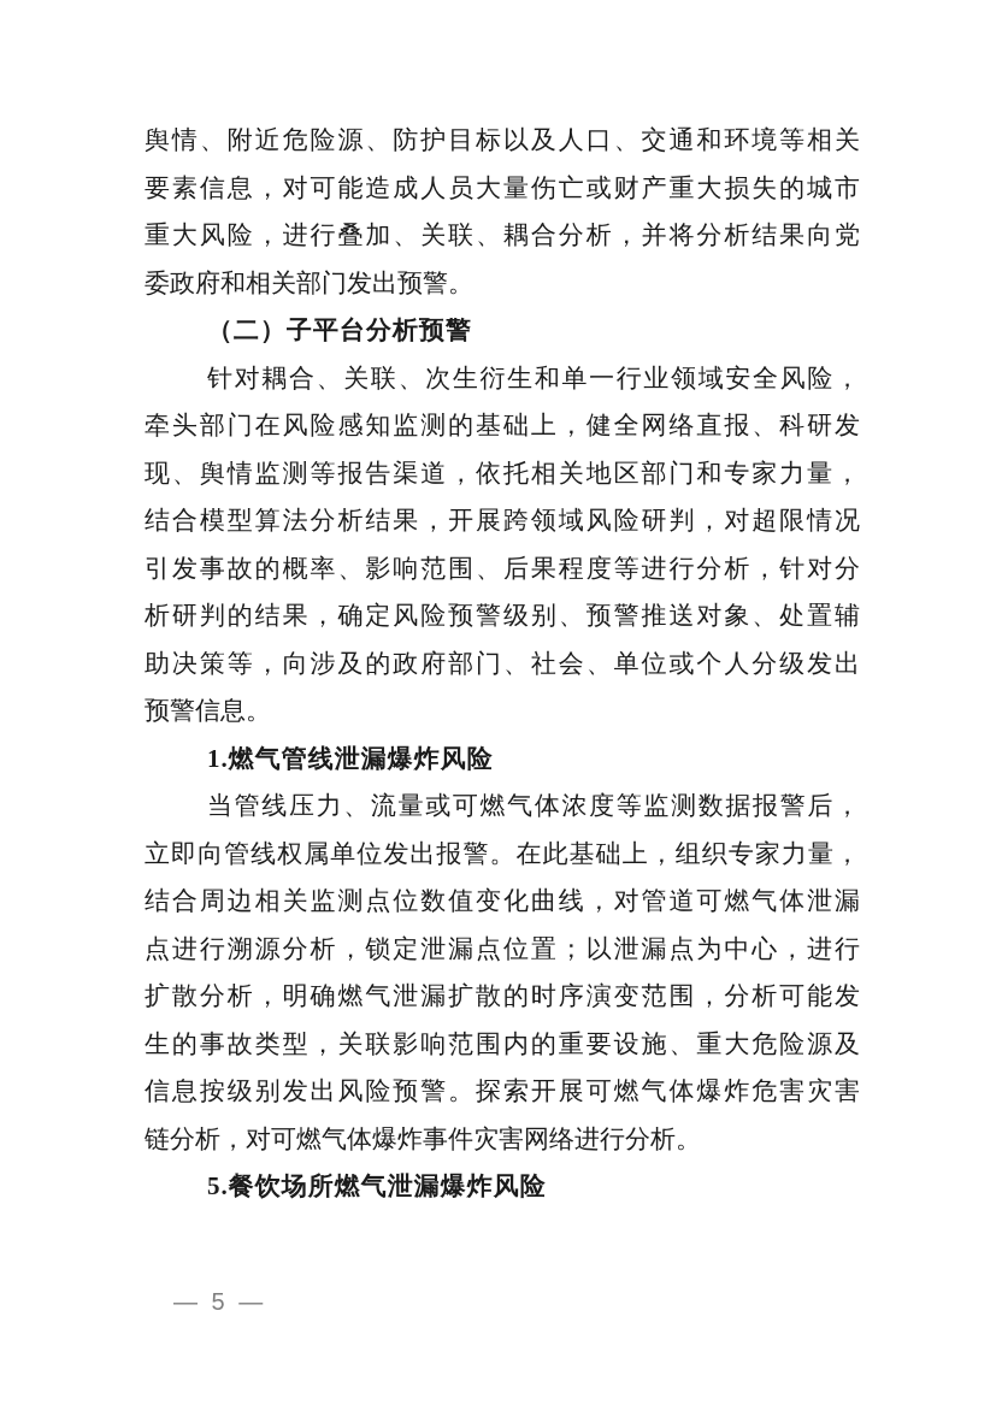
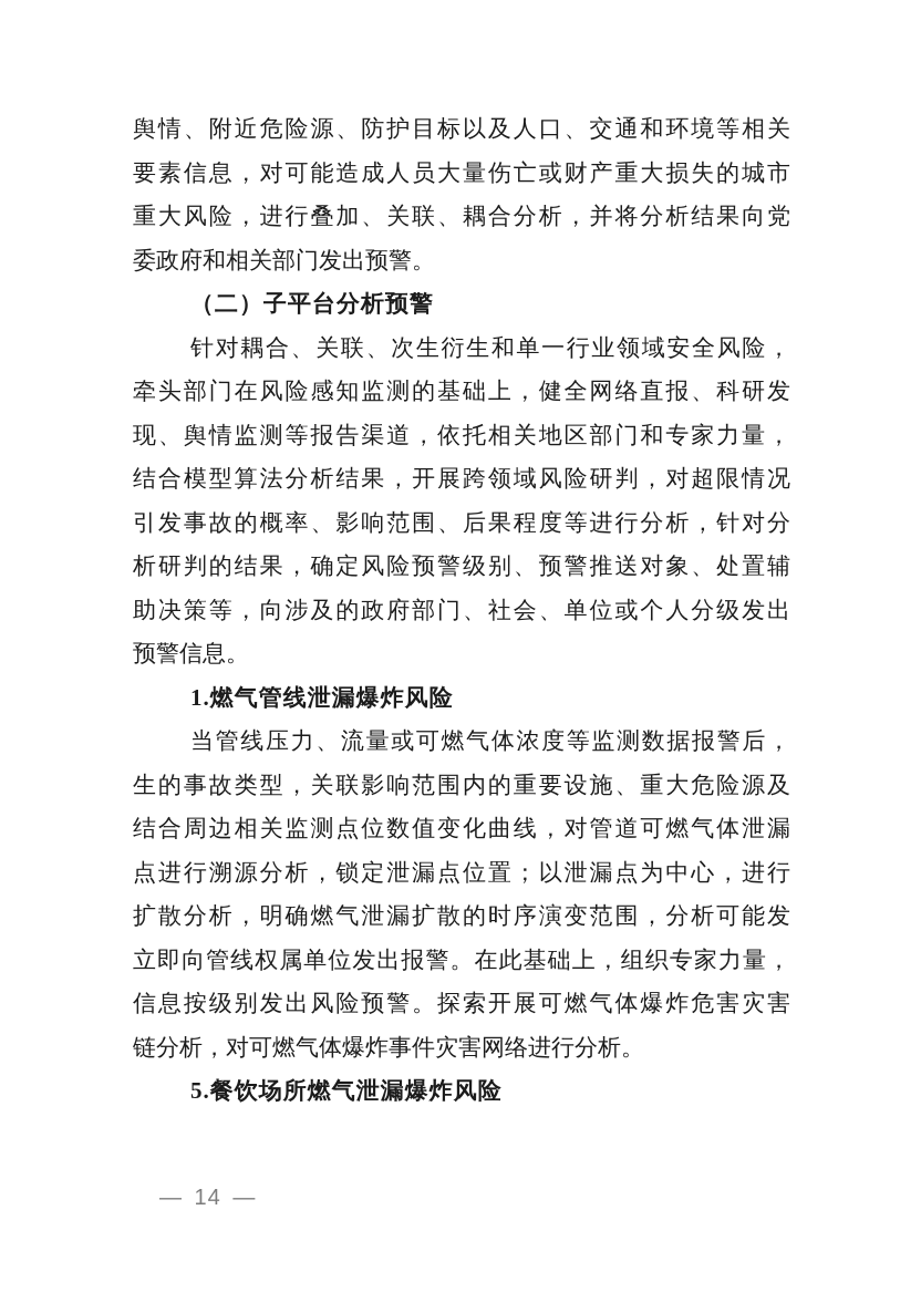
  舆情、附近危险源、防护目标以及人口、交通和环境等相关
  要素信息，对可能造成人员大量伤亡或财产重大损失的城市
  重大风险，进行叠加、关联、耦合分析，并将分析结果向党
  委政府和相关部门发出预警。
  （二）子平台分析预警
  针对耦合、关联、次生衍生和单一行业领域安全风险，
  牵头部门在风险感知监测的基础上，健全网络直报、科研发
  现、舆情监测等报告渠道，依托相关地区部门和专家力量，
  结合模型算法分析结果，开展跨领域风险研判，对超限情况
  引发事故的概率、影响范围、后果程度等进行分析，针对分
  析研判的结果，确定风险预警级别、预警推送对象、处置辅
  助决策等，向涉及的政府部门、社会、单位或个人分级发出
  预警信息。
  1.燃气管线泄漏爆炸风险
  当管线压力、流量或可燃气体浓度等监测数据报警后，
- 立即向管线权属单位发出报警。在此基础上，组织专家力量，
+ 生的事故类型，关联影响范围内的重要设施、重大危险源及
  结合周边相关监测点位数值变化曲线，对管道可燃气体泄漏
  点进行溯源分析，锁定泄漏点位置；以泄漏点为中心，进行
  扩散分析，明确燃气泄漏扩散的时序演变范围，分析可能发
- 生的事故类型，关联影响范围内的重要设施、重大危险源及
+ 立即向管线权属单位发出报警。在此基础上，组织专家力量，
  信息按级别发出风险预警。探索开展可燃气体爆炸危害灾害
  链分析，对可燃气体爆炸事件灾害网络进行分析。
  5.餐饮场所燃气泄漏爆炸风险
- — 5 —
+ — 14 —
